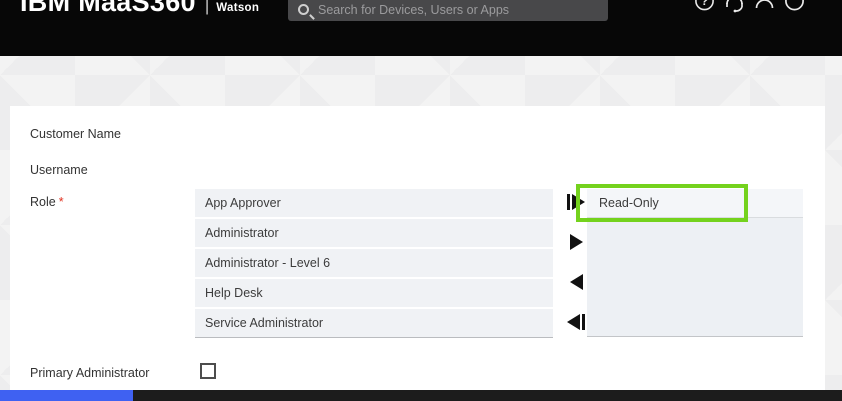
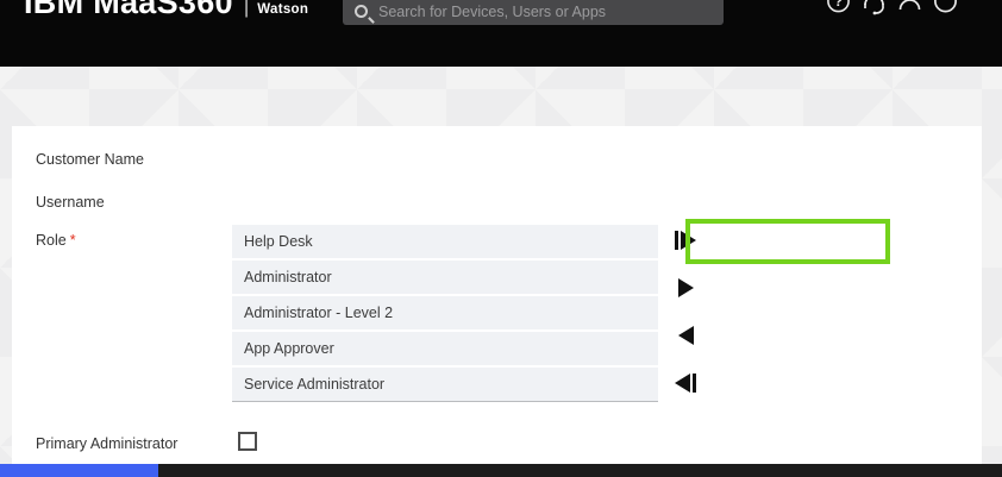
  IBM MaaS360
  |
  Watson
  Search for Devices, Users or Apps
  ?
  Customer Name
  Username
  Role *
- App Approver
+ Help Desk
  Administrator
- Administrator - Level 6
+ Administrator - Level 2
- Help Desk
+ App Approver
  Service Administrator
- Read-Only
  Primary Administrator
